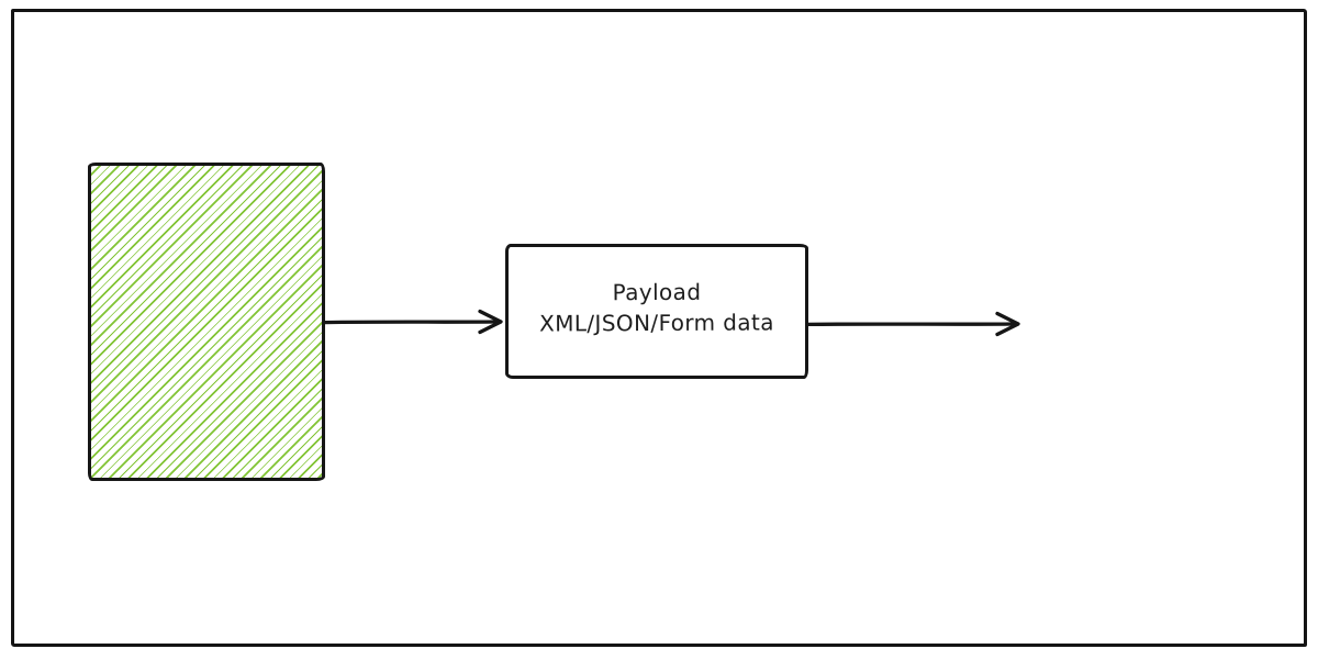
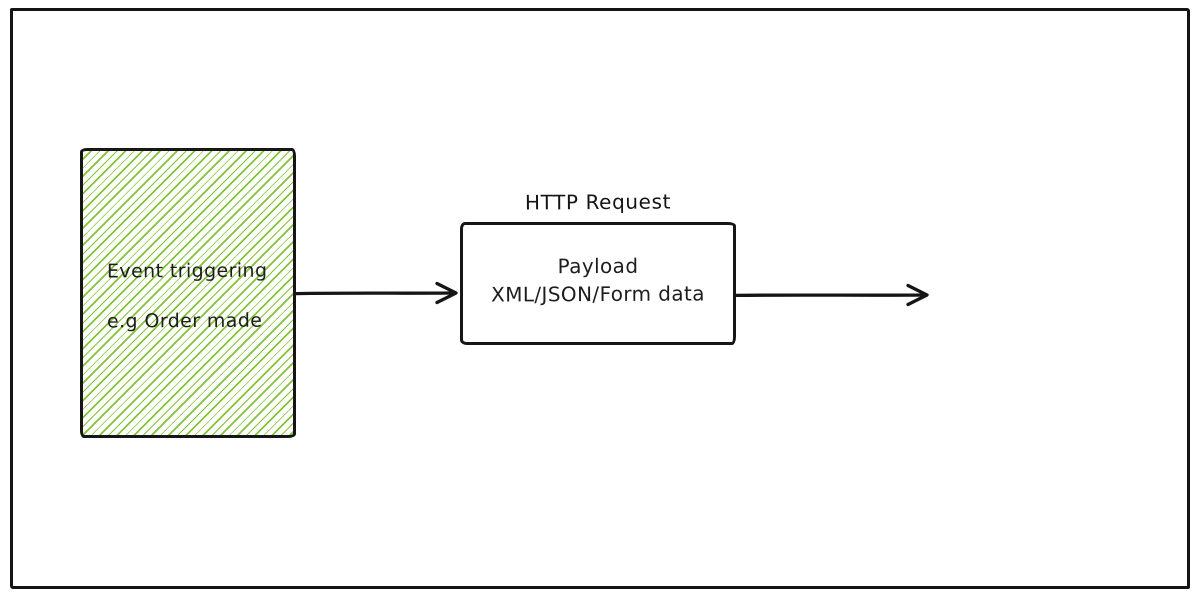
+ Event triggering
+ e.g Order made
+ HTTP Request
  Payload
  XML/JSON/Form data
